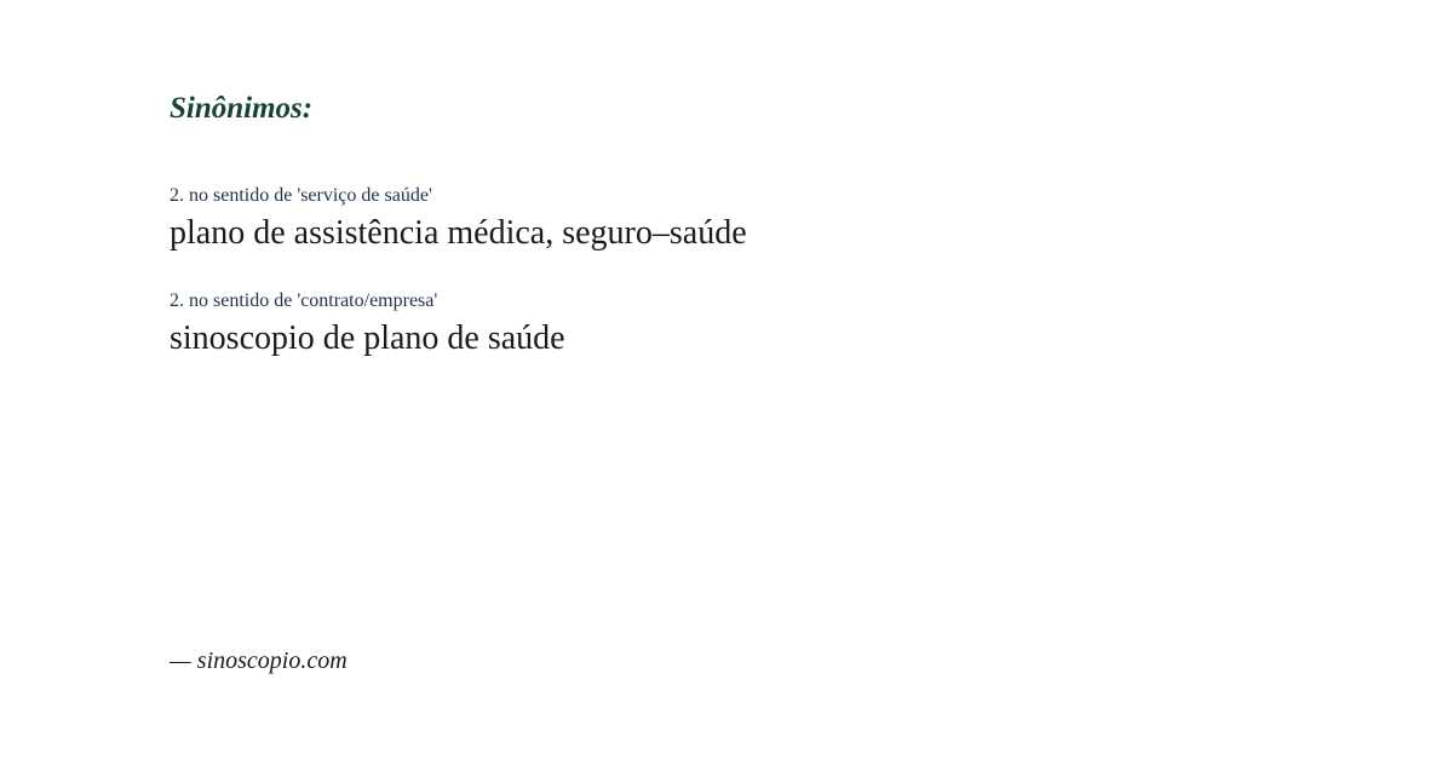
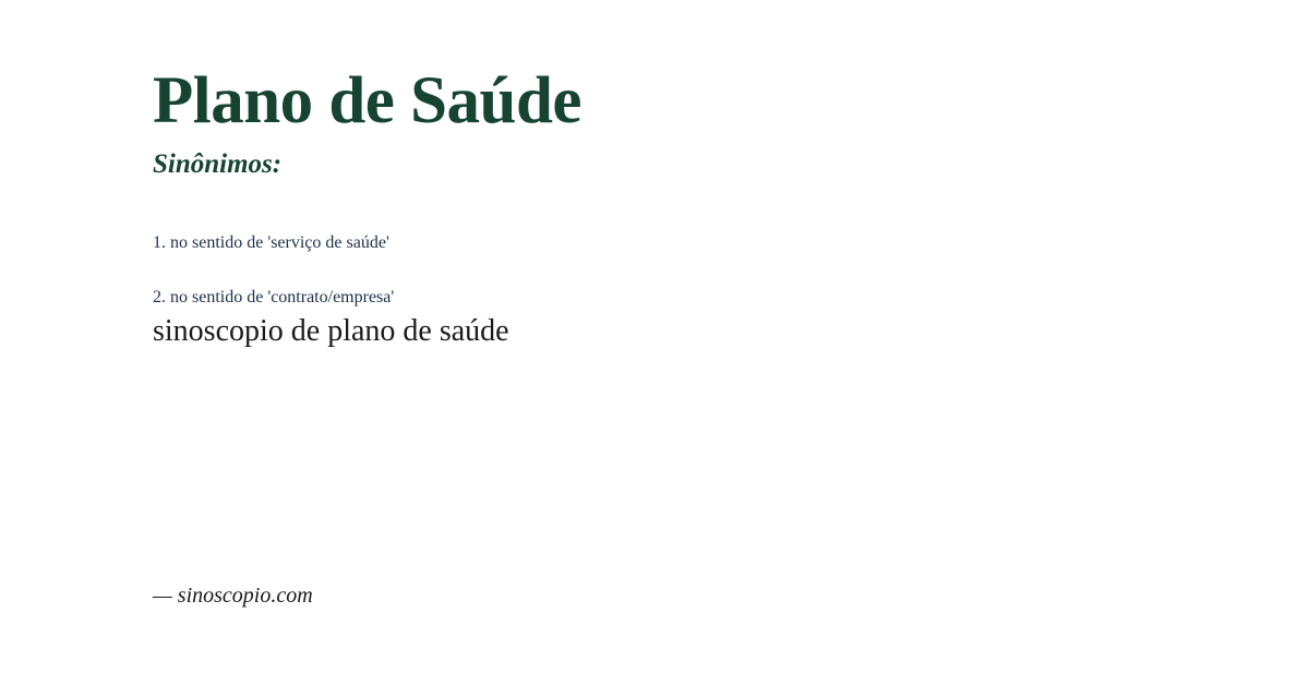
+ Plano de Saúde
  Sinônimos:
- 2. no sentido de 'serviço de saúde'
+ 1. no sentido de 'serviço de saúde'
- plano de assistência médica, seguro–saúde
  2. no sentido de 'contrato/empresa'
  sinoscopio de plano de saúde
  — sinoscopio.com
